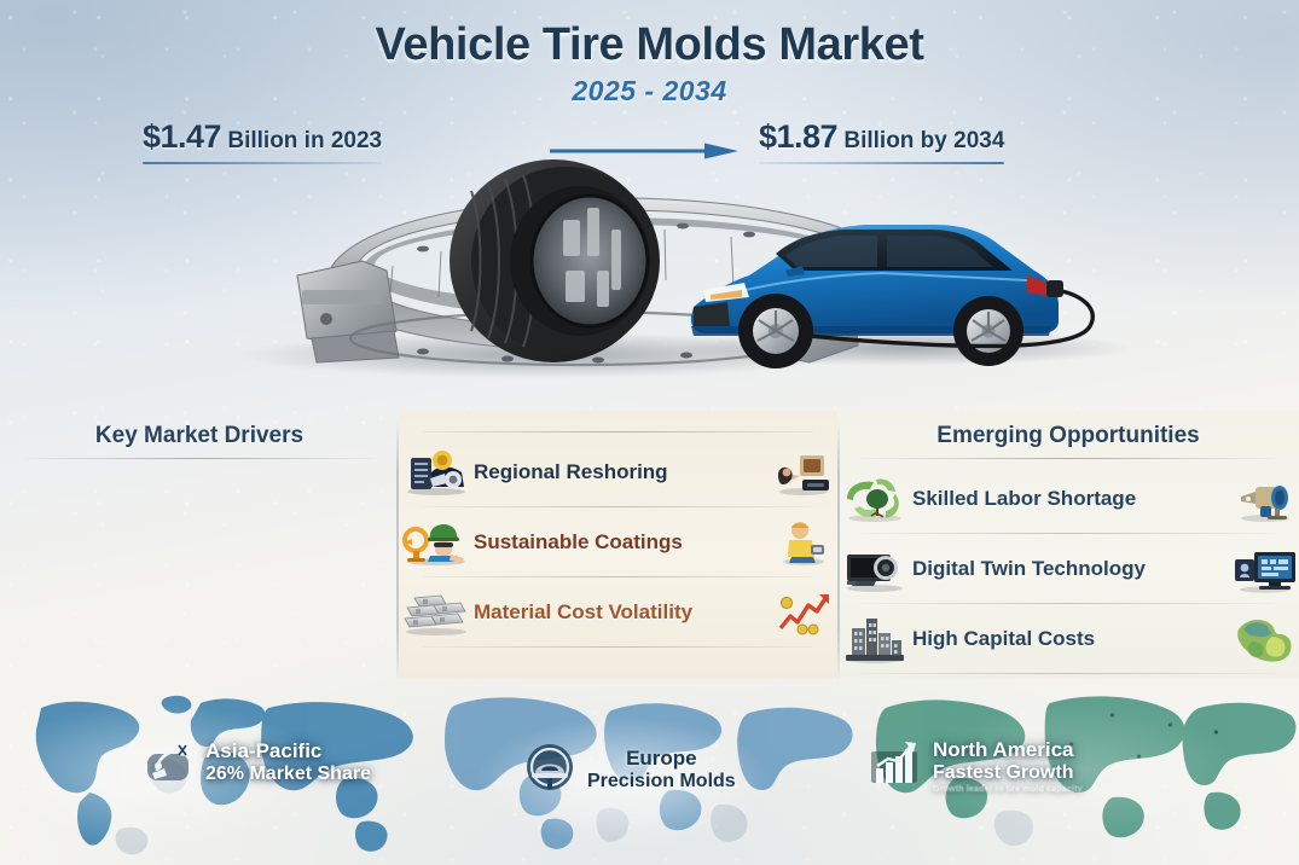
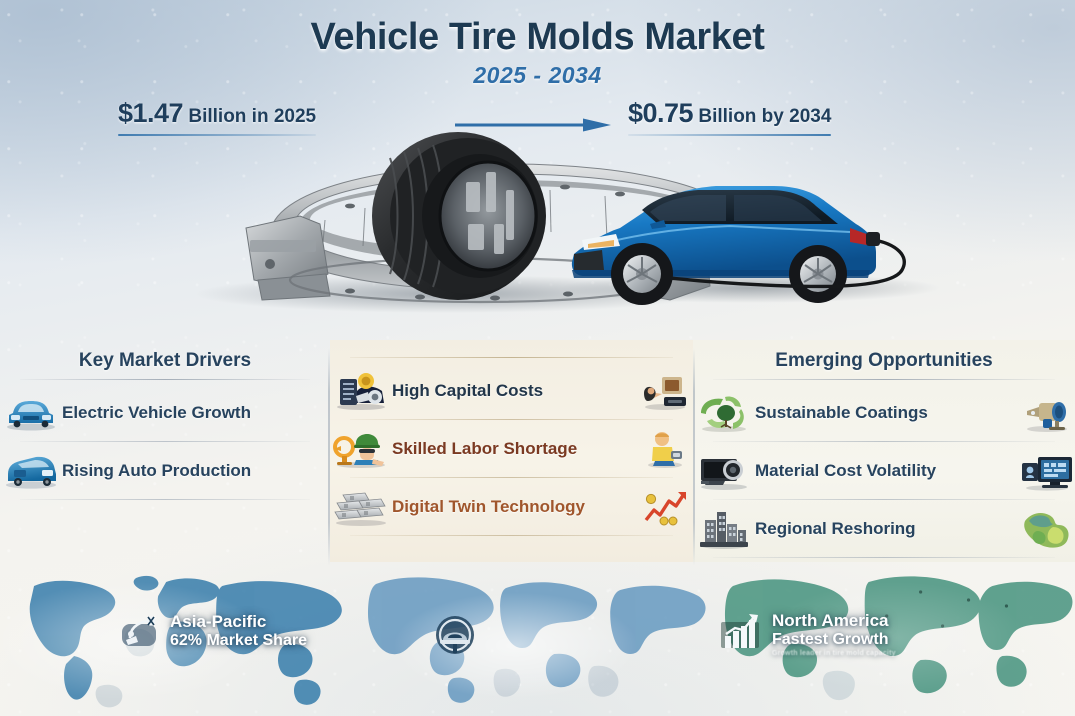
  Vehicle Tire Molds Market
  2025 - 2034
- $1.47 Billion in 2023
+ $1.47 Billion in 2025
- $1.87 Billion by 2034
+ $0.75 Billion by 2034
  Key Market Drivers
+ Electric Vehicle Growth
+ Rising Auto Production
- Regional Reshoring
+ High Capital Costs
- Sustainable Coatings
+ Skilled Labor Shortage
- Material Cost Volatility
+ Digital Twin Technology
  Emerging Opportunities
- Skilled Labor Shortage
+ Sustainable Coatings
- Digital Twin Technology
+ Material Cost Volatility
- High Capital Costs
+ Regional Reshoring
  Asia-Pacific
- 26% Market Share
+ 62% Market Share
- Europe
- Precision Molds
  North America
  Fastest Growth
